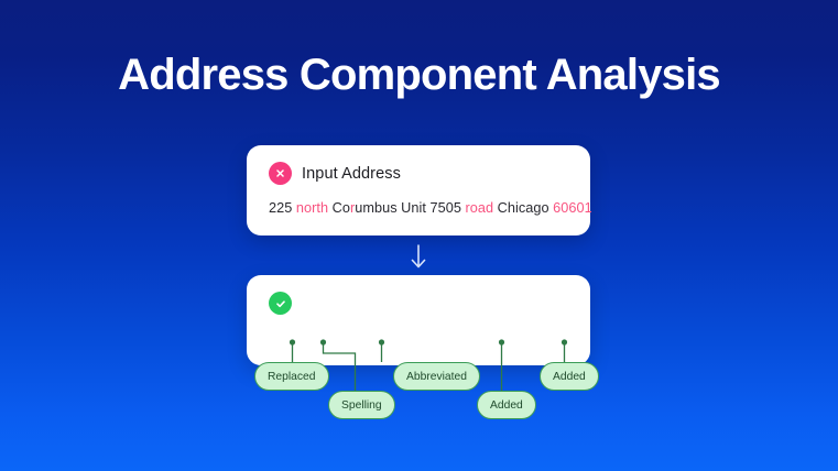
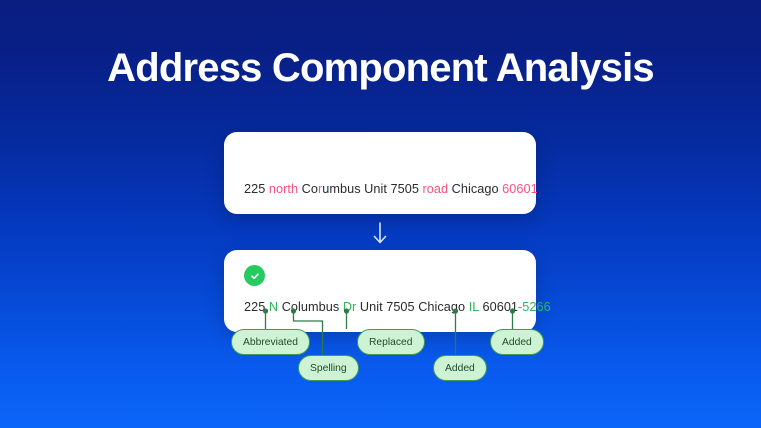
  Address Component Analysis
- Input Address
  225 north Corumbus Unit 7505 road Chicago 60601
+ 225 N Columbus Dr Unit 7505 Chicago IL 60601-5266
- Replaced
+ Abbreviated
  Spelling
- Abbreviated
+ Replaced
  Added
  Added
